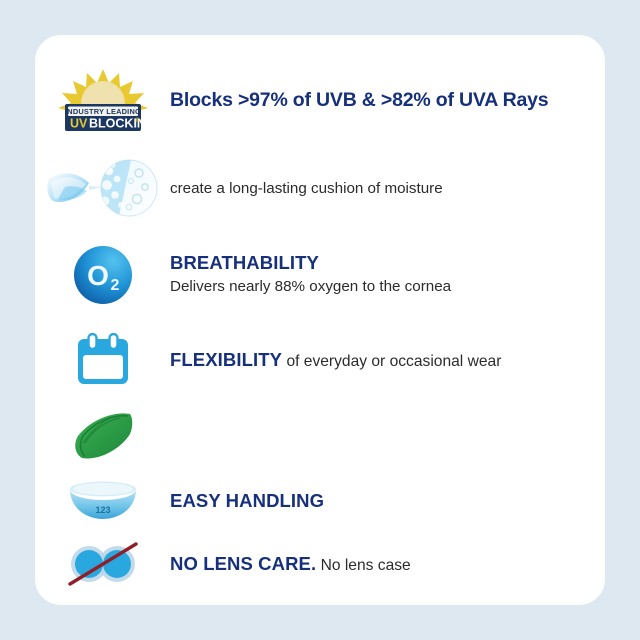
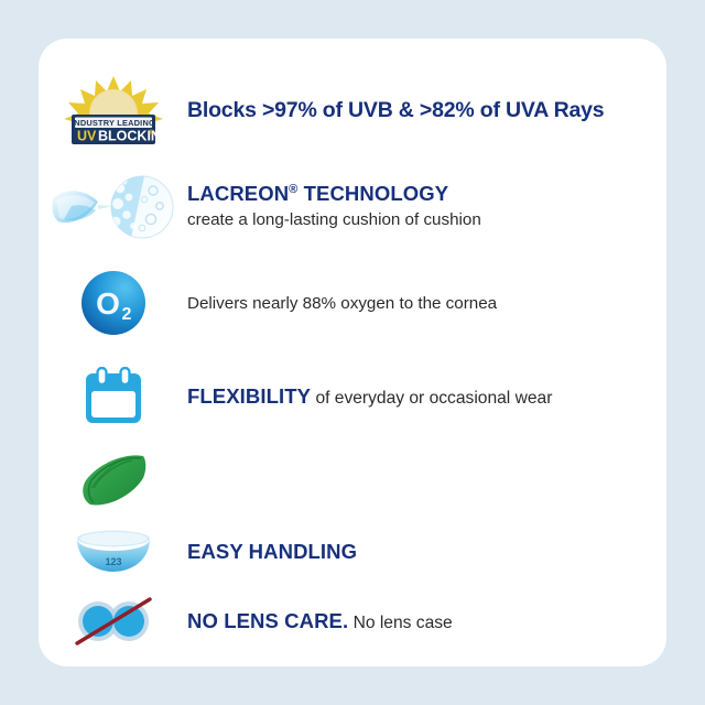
  INDUSTRY LEADING
  UV
  BLOCKIN
  Blocks >97% of UVB & >82% of UVA Rays
+ LACREON® TECHNOLOGY
- create a long-lasting cushion of moisture
+ create a long-lasting cushion of cushion
  O
  2
- BREATHABILITY
  Delivers nearly 88% oxygen to the cornea
  FLEXIBILITY of everyday or occasional wear
  123
  EASY HANDLING
  NO LENS CARE. No lens case
